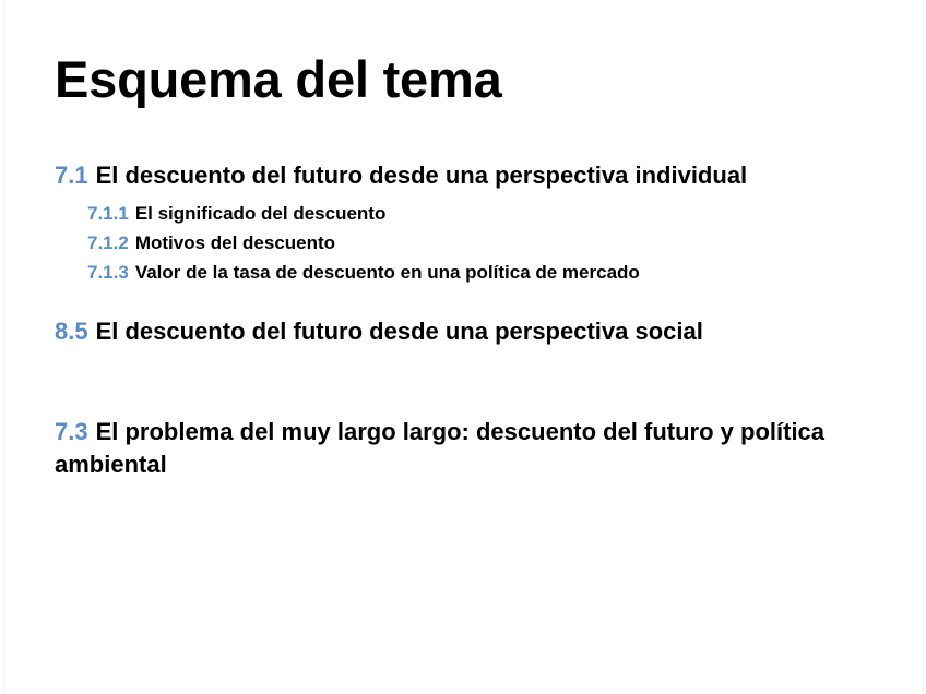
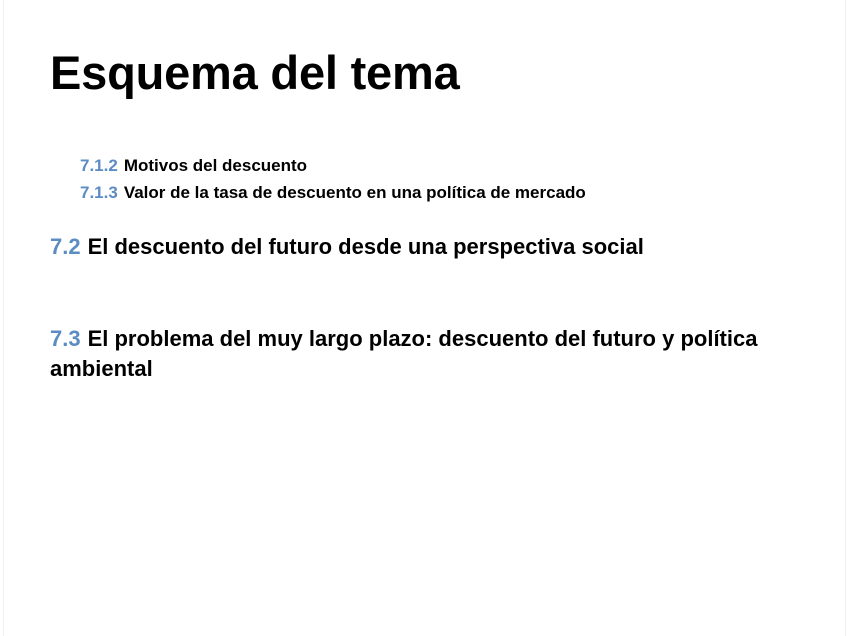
  Esquema del tema
- 7.1 El descuento del futuro desde una perspectiva individual
- 7.1.1 El significado del descuento
  7.1.2 Motivos del descuento
  7.1.3 Valor de la tasa de descuento en una política de mercado
- 8.5 El descuento del futuro desde una perspectiva social
+ 7.2 El descuento del futuro desde una perspectiva social
- 7.3 El problema del muy largo largo: descuento del futuro y política ambiental
+ 7.3 El problema del muy largo plazo: descuento del futuro y política ambiental
